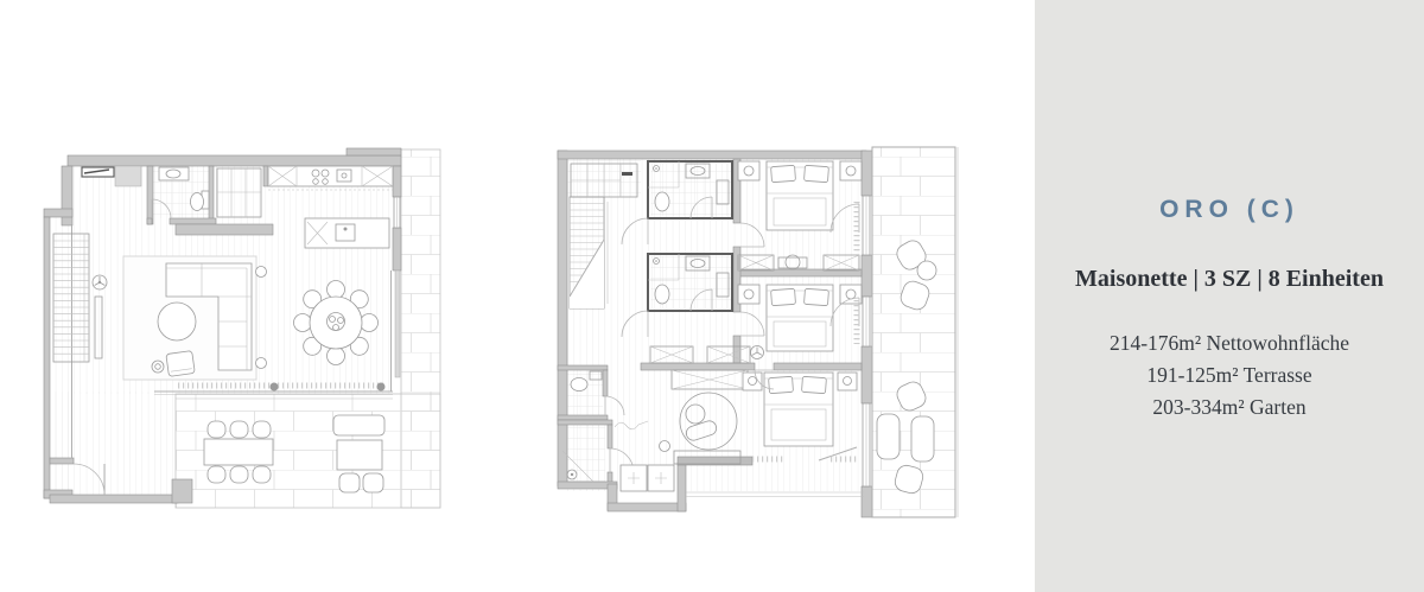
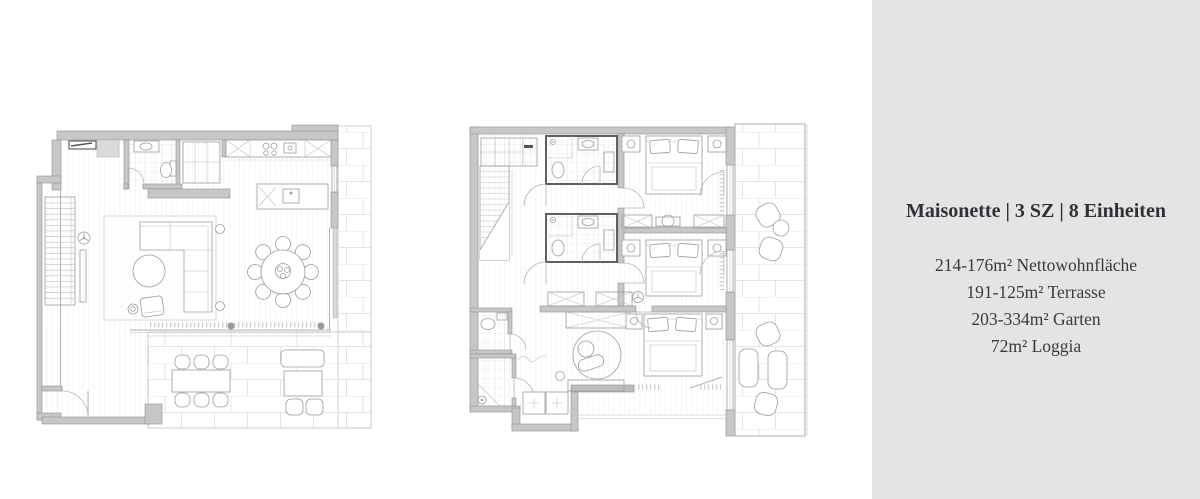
- ORO (C)
  Maisonette | 3 SZ | 8 Einheiten
  214-176m² Nettowohnfläche
  191-125m² Terrasse
  203-334m² Garten
+ 72m² Loggia
